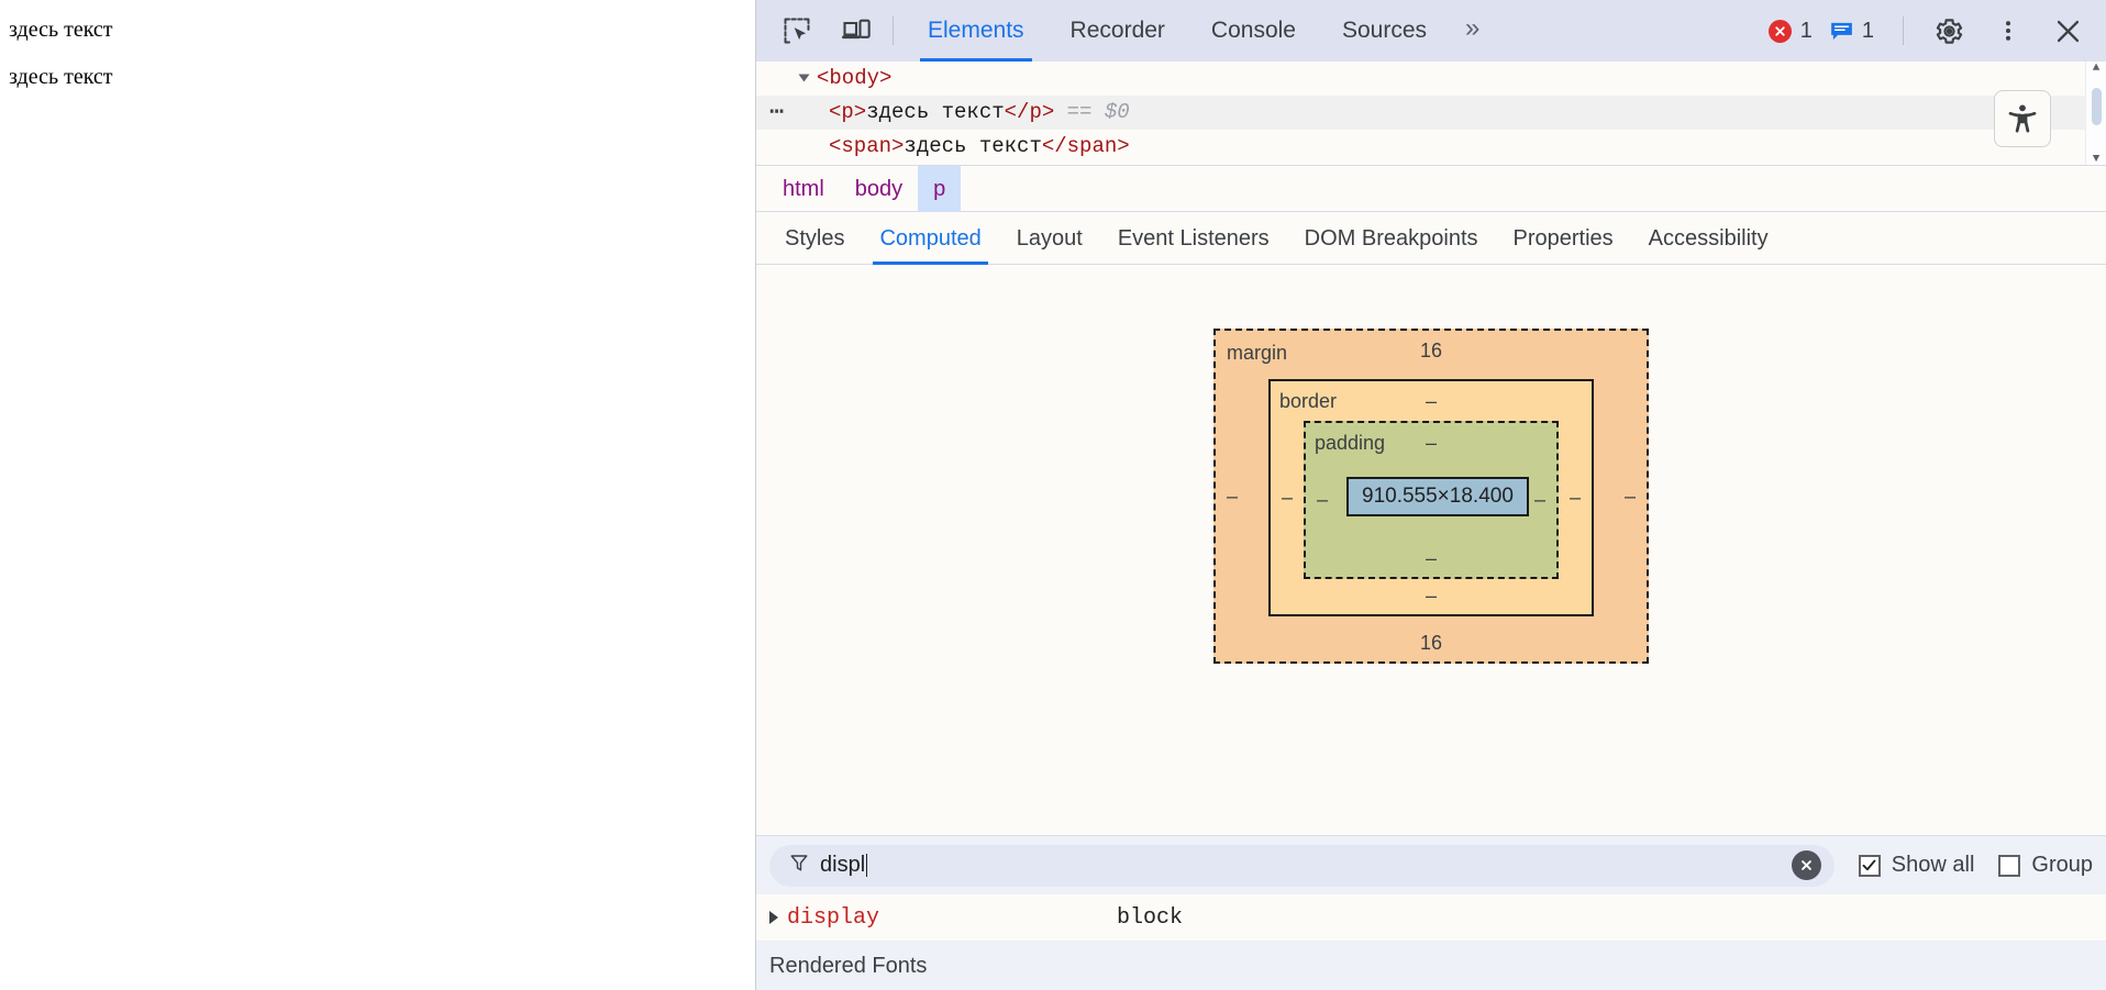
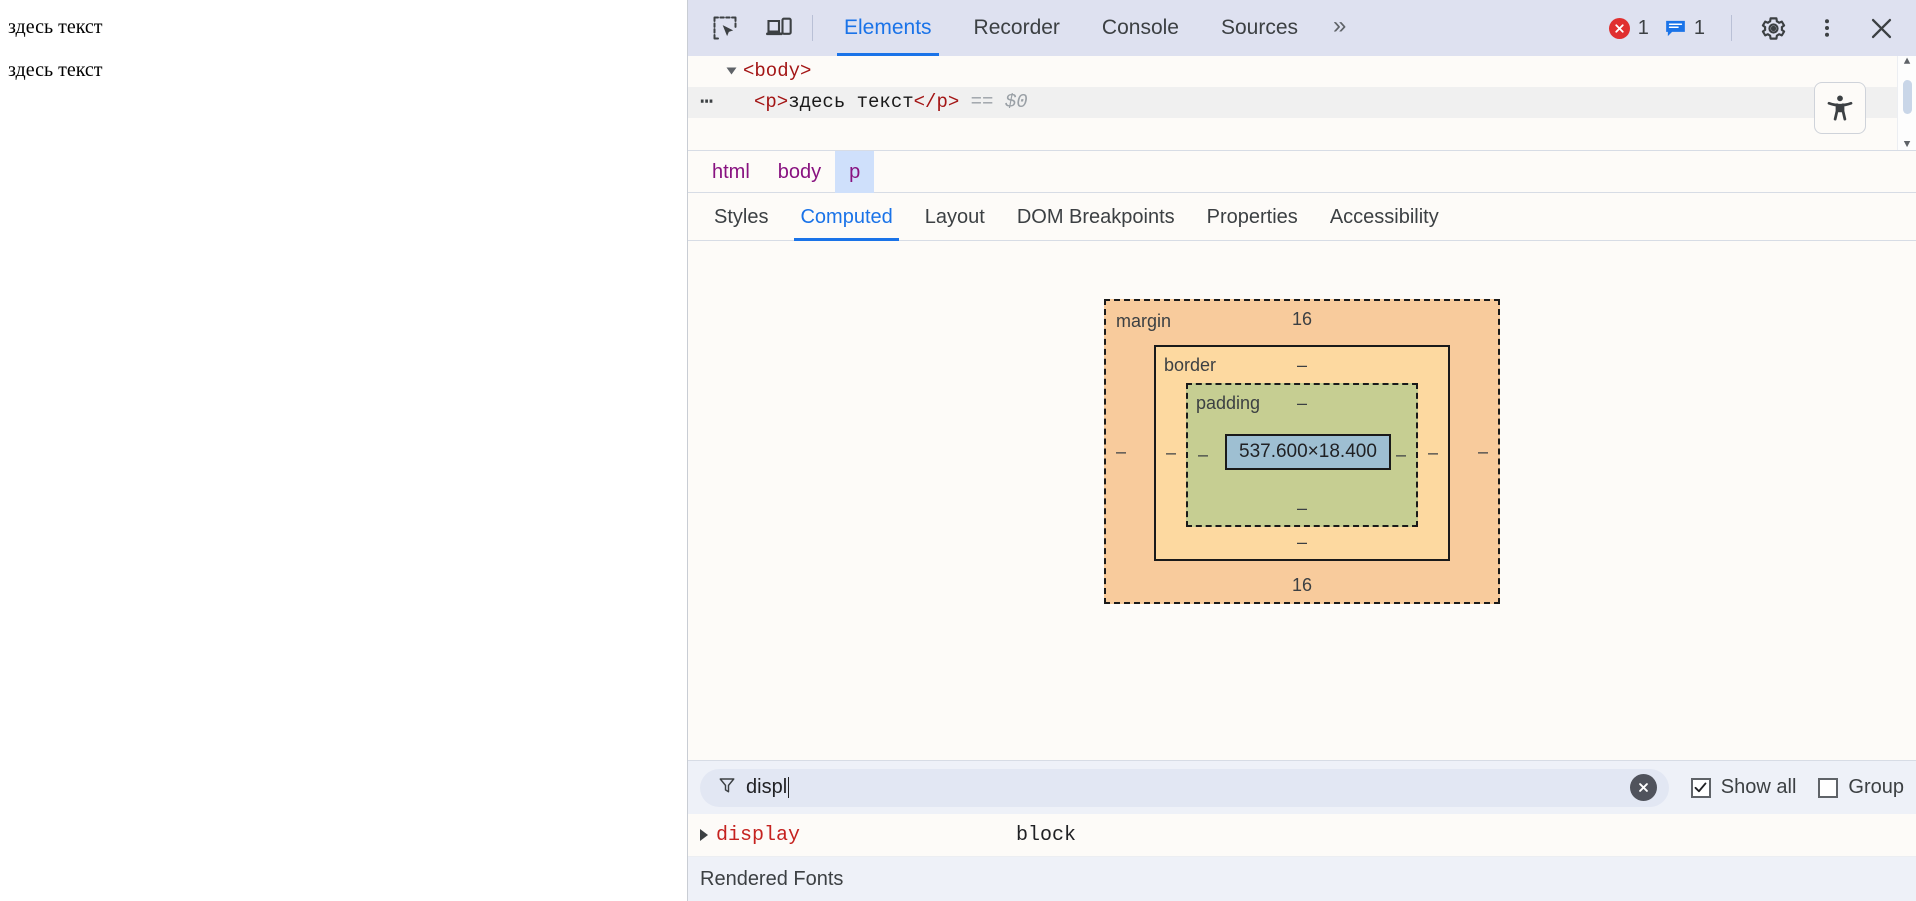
  здесь текст
  здесь текст
  Elements
  Recorder
  Console
  Sources
  »
  1
  1
  <body>
  ⋯
  <p>здесь текст</p> == $0
- <span>здесь текст</span>
  ▲
  ▼
  html
  body
  p
  Styles
  Computed
  Layout
- Event Listeners
  DOM Breakpoints
  Properties
  Accessibility
  margin
  16
  16
  –
  –
  border
  –
  –
  –
  –
  padding
  –
  –
  –
  –
- 910.555×18.400
+ 537.600×18.400
  displ
  Show all
  Group
  display
  block
  Rendered Fonts
